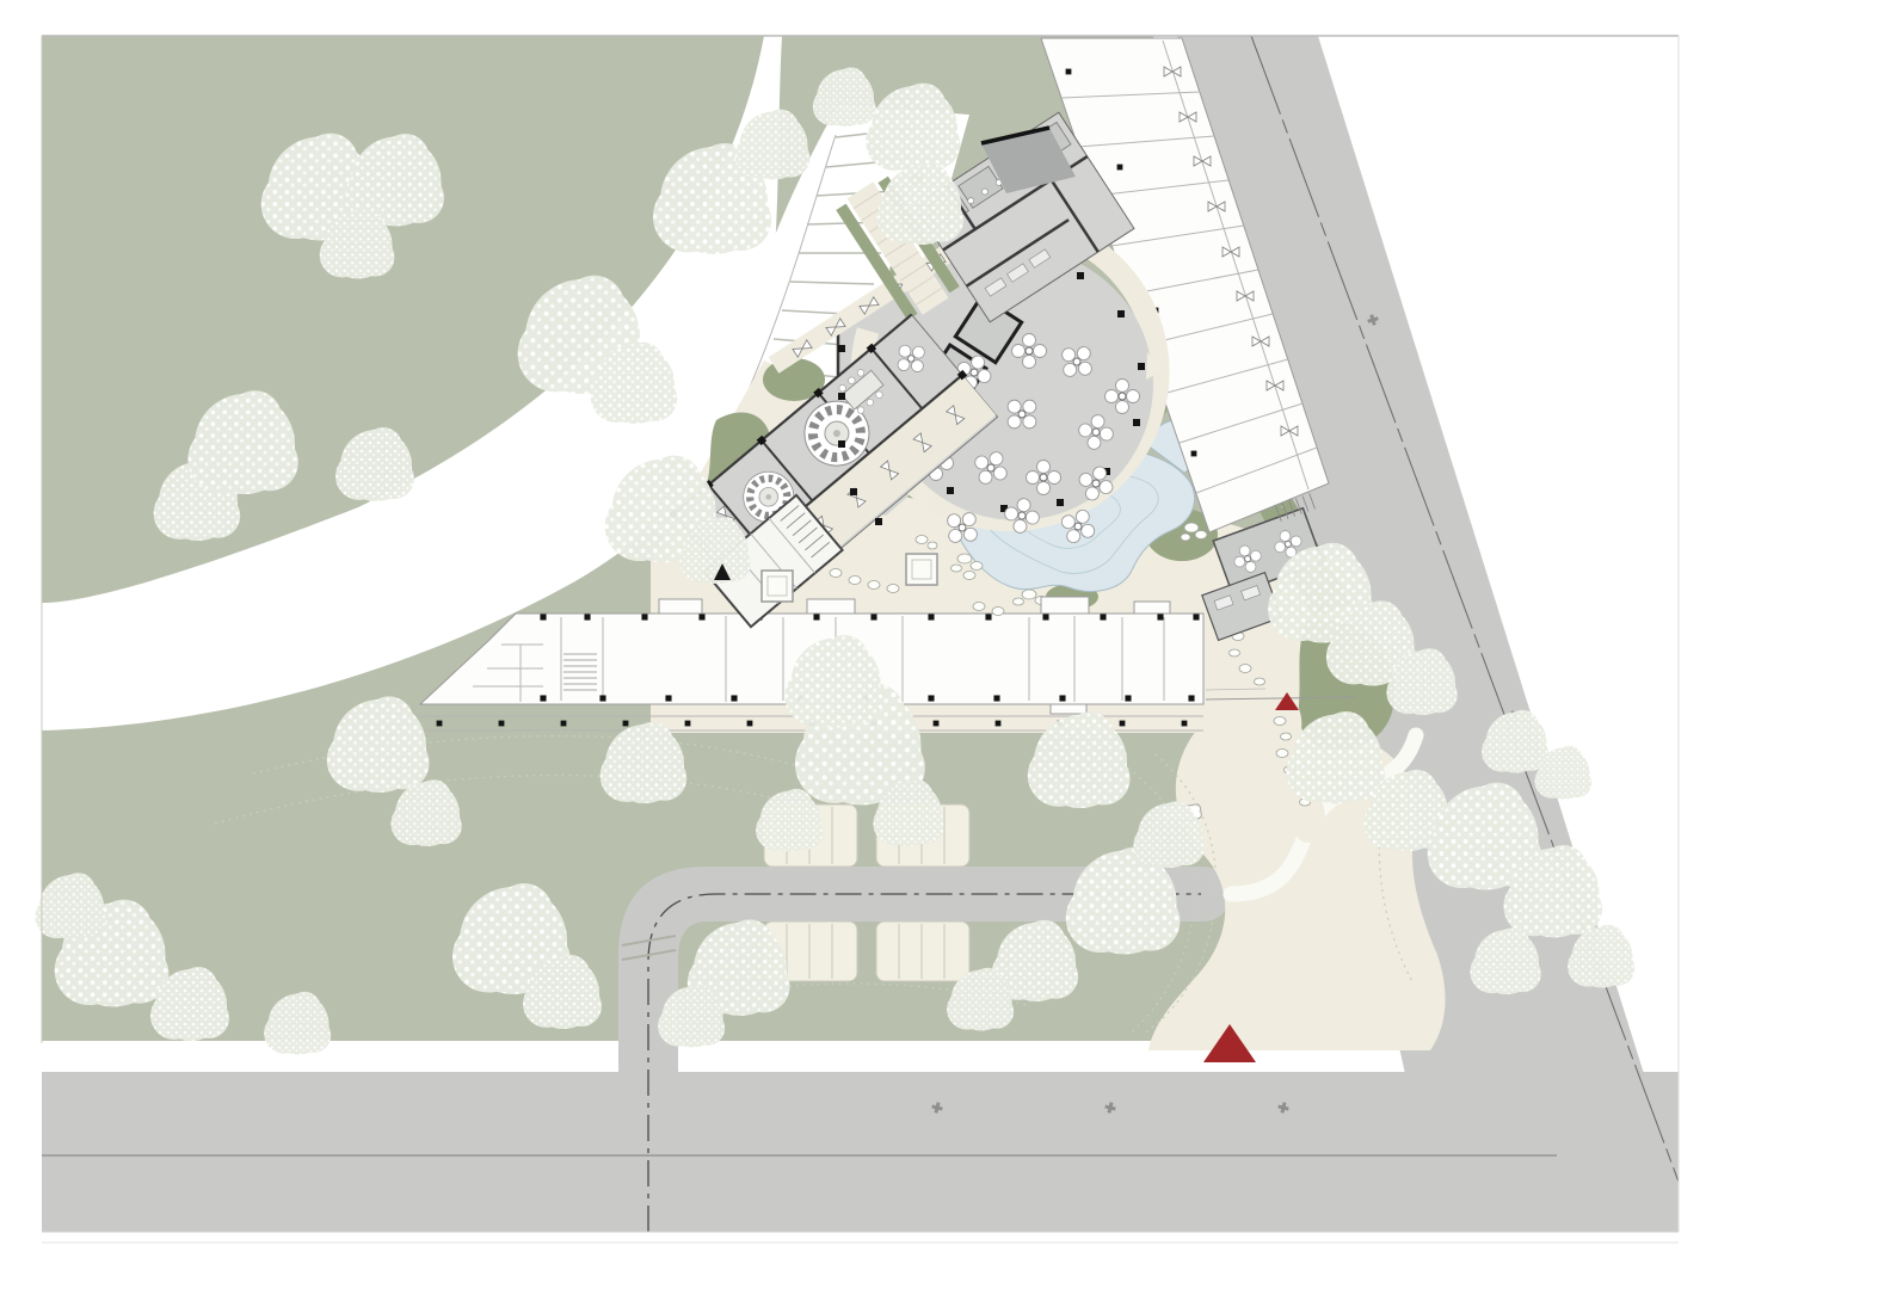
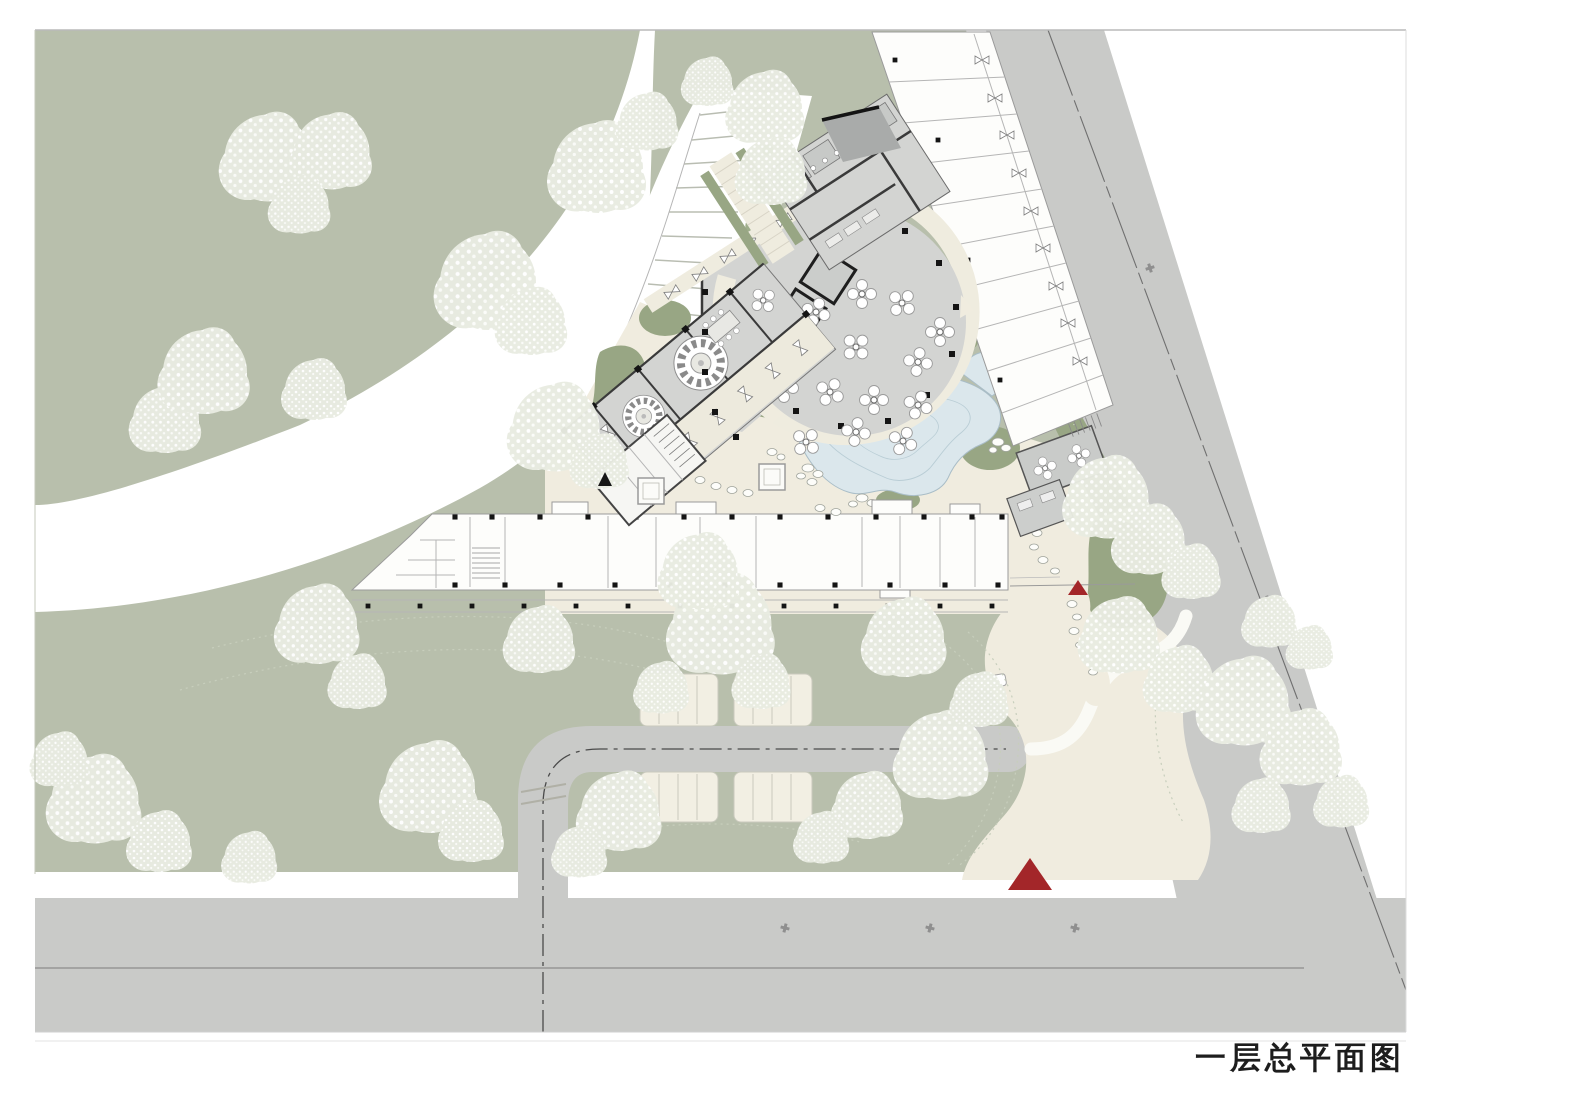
+ 一层总平面图
